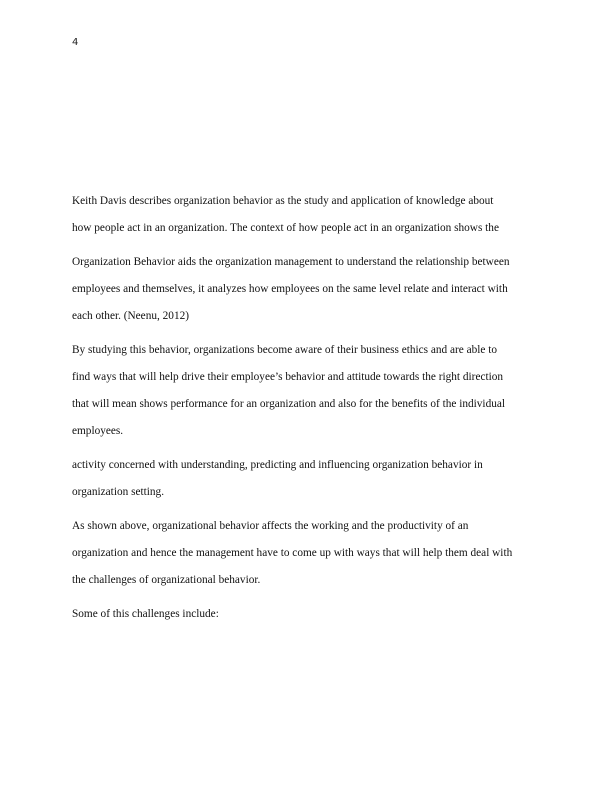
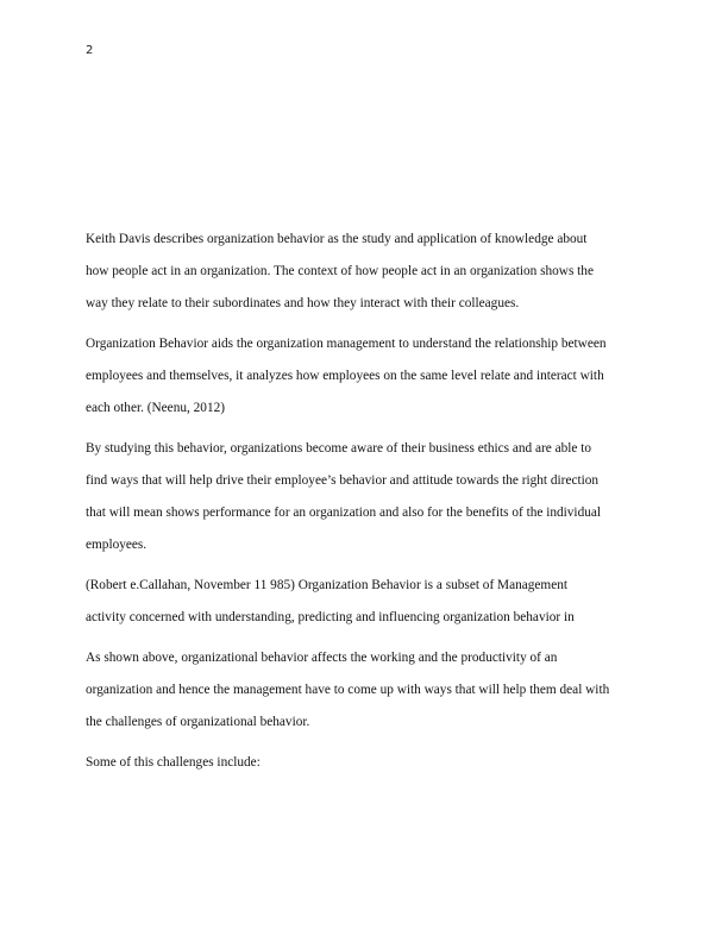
- 4
+ 2
  Keith Davis describes organization behavior as the study and application of knowledge about
  how people act in an organization. The context of how people act in an organization shows the
+ way they relate to their subordinates and how they interact with their colleagues.
  Organization Behavior aids the organization management to understand the relationship between
  employees and themselves, it analyzes how employees on the same level relate and interact with
  each other. (Neenu, 2012)
  By studying this behavior, organizations become aware of their business ethics and are able to
  find ways that will help drive their employee’s behavior and attitude towards the right direction
  that will mean shows performance for an organization and also for the benefits of the individual
  employees.
+ (Robert e.Callahan, November 11 985) Organization Behavior is a subset of Management
  activity concerned with understanding, predicting and influencing organization behavior in
- organization setting.
  As shown above, organizational behavior affects the working and the productivity of an
  organization and hence the management have to come up with ways that will help them deal with
  the challenges of organizational behavior.
  Some of this challenges include:
